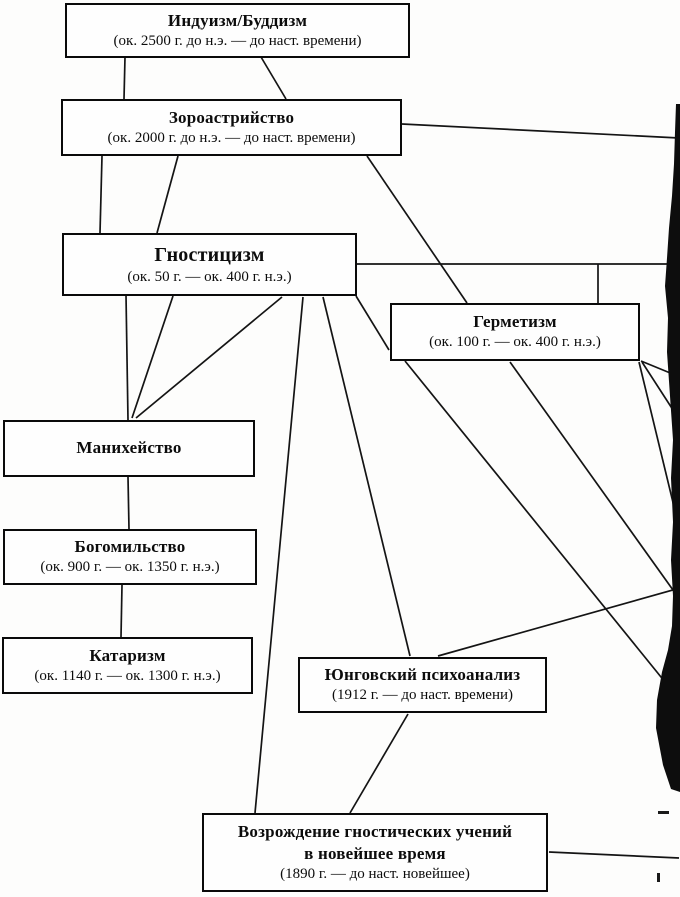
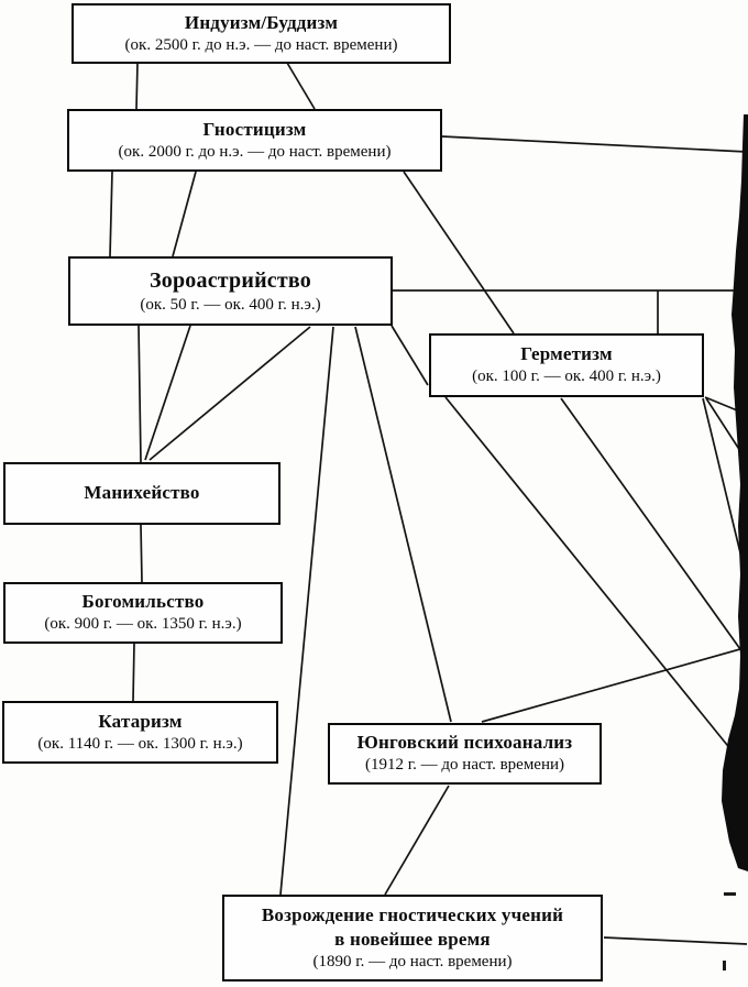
  Индуизм/Буддизм
  (ок. 2500 г. до н.э. — до наст. времени)
- Зороастрийство
+ Гностицизм
  (ок. 2000 г. до н.э. — до наст. времени)
- Гностицизм
+ Зороастрийство
  (ок. 50 г. — ок. 400 г. н.э.)
  Герметизм
  (ок. 100 г. — ок. 400 г. н.э.)
  Манихейство
  Богомильство
  (ок. 900 г. — ок. 1350 г. н.э.)
  Катаризм
  (ок. 1140 г. — ок. 1300 г. н.э.)
  Юнговский психоанализ
  (1912 г. — до наст. времени)
  Возрождение гностических учений
  в новейшее время
- (1890 г. — до наст. новейшее)
+ (1890 г. — до наст. времени)
